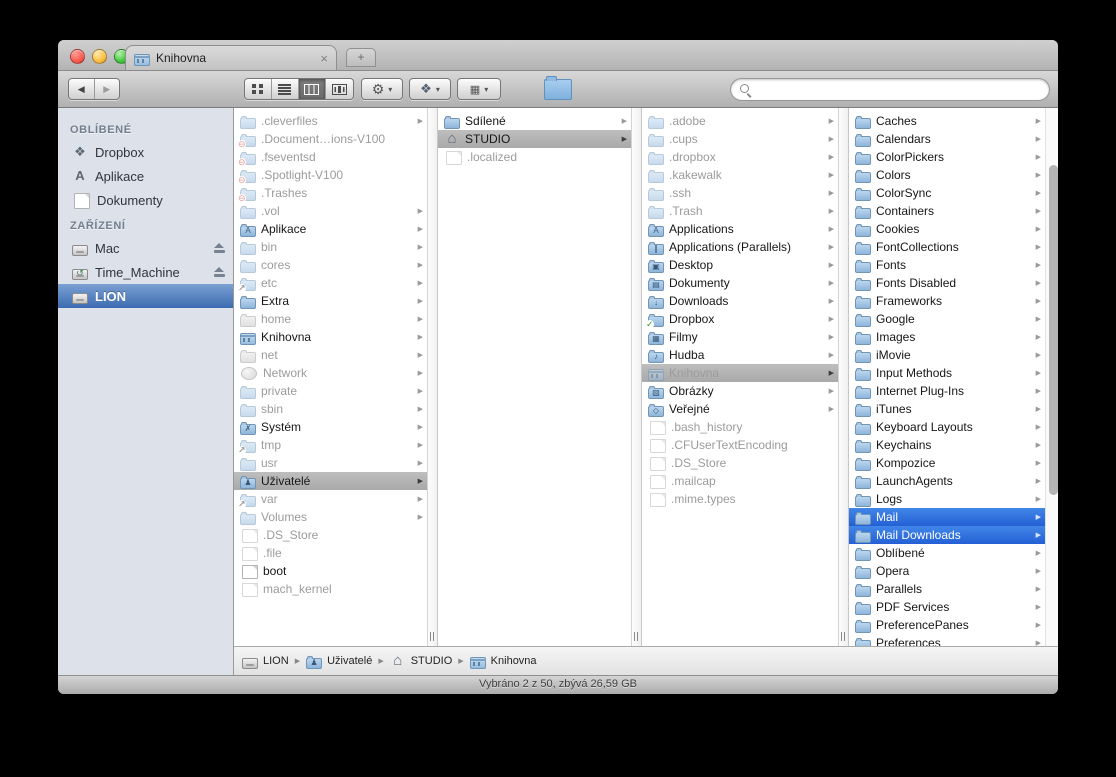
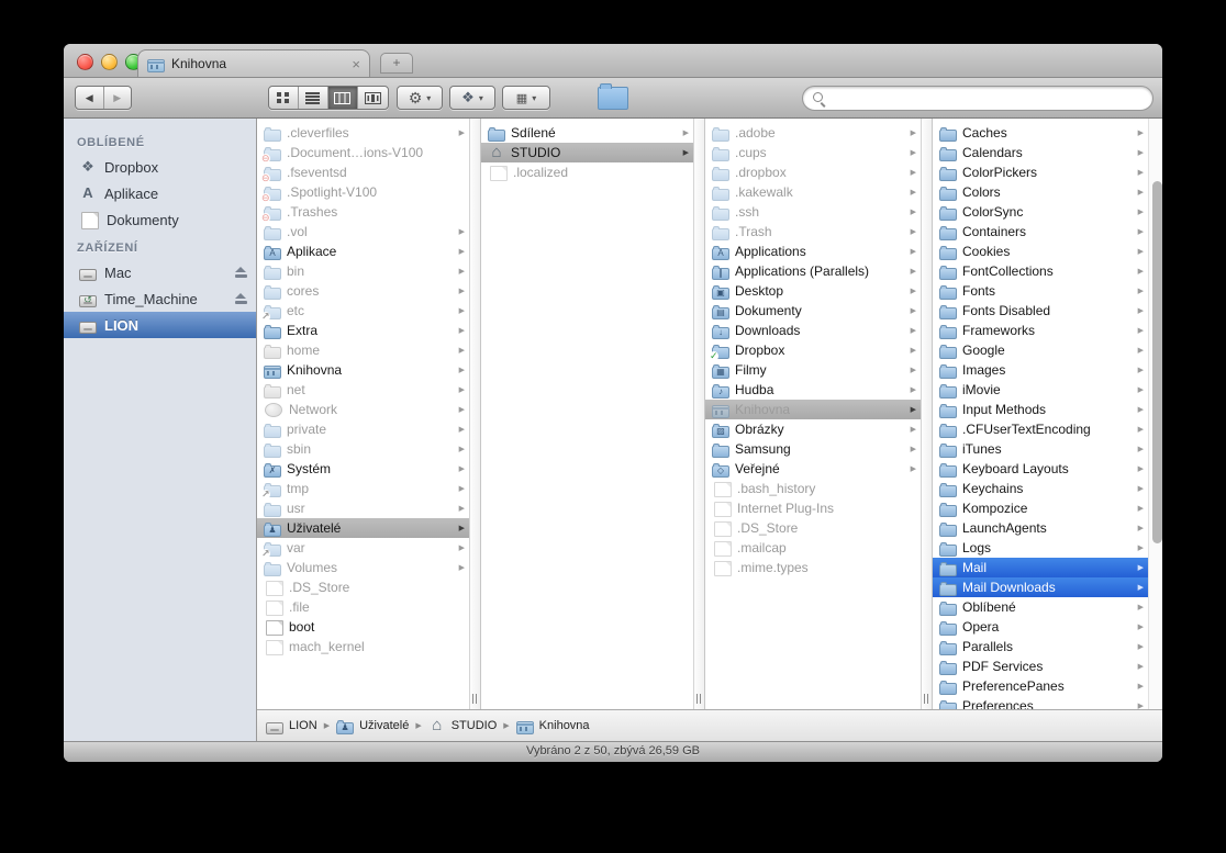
  Knihovna
  ×
  +
  ◀
  ▶
  ⚙
  ▾
  ❖
  ▾
  ▦
  ▾
  OBLÍBENÉ
  ❖
  Dropbox
  A
  Aplikace
  Dokumenty
  ZAŘÍZENÍ
  Mac
  Time_Machine
  LION
  .cleverfiles
  ⊖
  .Document…ions-V100
  ⊖
  .fseventsd
  ⊖
  .Spotlight-V100
  ⊖
  .Trashes
  .vol
  Aplikace
  bin
  cores
  ↗
  etc
  Extra
  home
  Knihovna
  net
  Network
  private
  sbin
  Systém
  ↗
  tmp
  usr
  Uživatelé
  ↗
  var
  Volumes
  .DS_Store
  .file
  boot
  mach_kernel
  Sdílené
  ⌂
  STUDIO
  .localized
  .adobe
  .cups
  .dropbox
  .kakewalk
  .ssh
  .Trash
  Applications
  Applications (Parallels)
  Desktop
  Dokumenty
  Downloads
  ✓
  Dropbox
  Filmy
  Hudba
  Knihovna
  Obrázky
+ Samsung
  Veřejné
  .bash_history
- .CFUserTextEncoding
+ Internet Plug-Ins
  .DS_Store
  .mailcap
  .mime.types
  Caches
  Calendars
  ColorPickers
  Colors
  ColorSync
  Containers
  Cookies
  FontCollections
  Fonts
  Fonts Disabled
  Frameworks
  Google
  Images
  iMovie
  Input Methods
- Internet Plug-Ins
+ .CFUserTextEncoding
  iTunes
  Keyboard Layouts
  Keychains
  Kompozice
  LaunchAgents
  Logs
  Mail
  Mail Downloads
  Oblíbené
  Opera
  Parallels
  PDF Services
  PreferencePanes
  Preferences
  LION
  Uživatelé
  ⌂
  STUDIO
  Knihovna
  Vybráno 2 z 50, zbývá 26,59 GB
